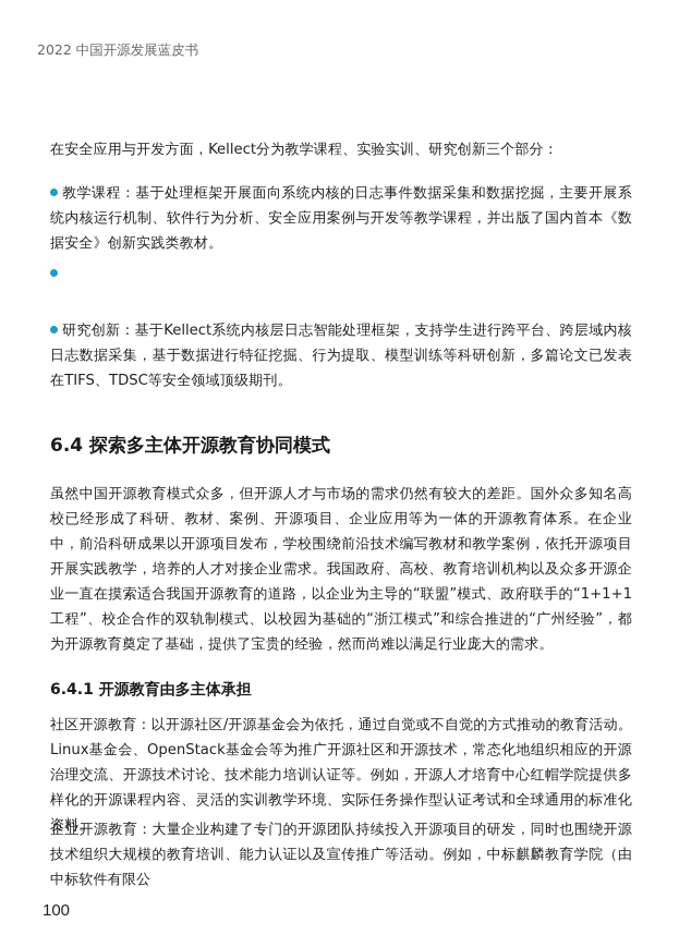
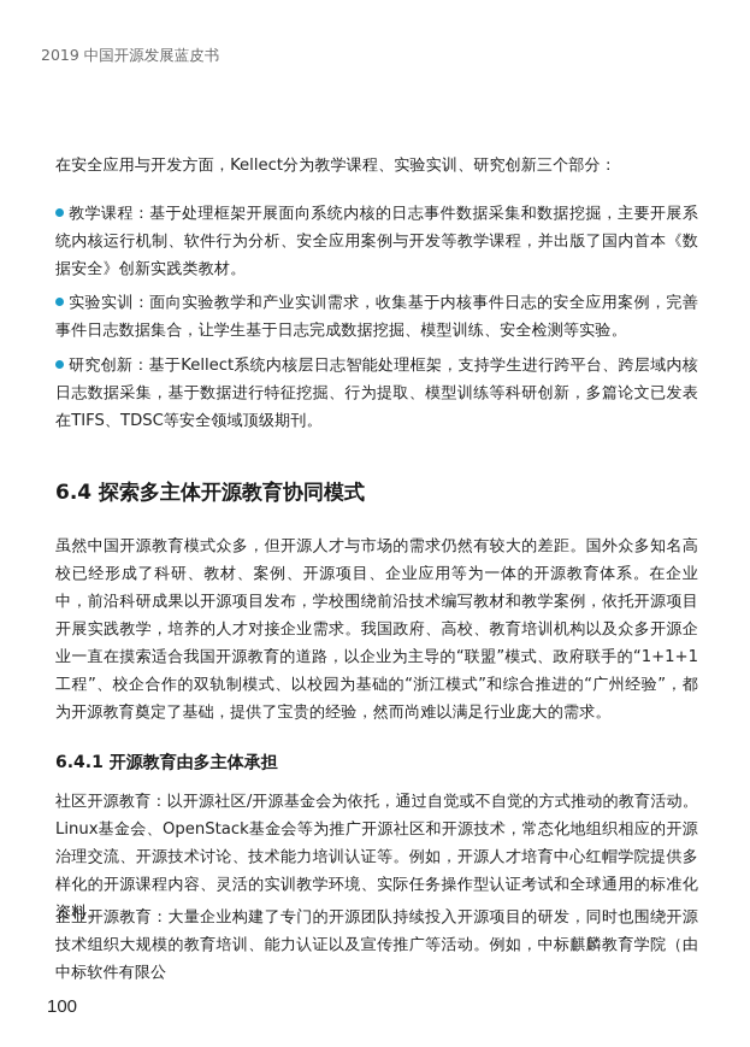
- 2022 中国开源发展蓝皮书
+ 2019 中国开源发展蓝皮书
  在安全应用与开发方面，Kellect分为教学课程、实验实训、研究创新三个部分：
  教学课程：基于处理框架开展面向系统内核的日志事件数据采集和数据挖掘，主要开展系统内核运行机制、软件行为分析、安全应用案例与开发等教学课程，并出版了国内首本《数据安全》创新实践类教材。
+ 实验实训：面向实验教学和产业实训需求，收集基于内核事件日志的安全应用案例，完善事件日志数据集合，让学生基于日志完成数据挖掘、模型训练、安全检测等实验。
  研究创新：基于Kellect系统内核层日志智能处理框架，支持学生进行跨平台、跨层域内核日志数据采集，基于数据进行特征挖掘、行为提取、模型训练等科研创新，多篇论文已发表在TIFS、TDSC等安全领域顶级期刊。
  6.4 探索多主体开源教育协同模式
  虽然中国开源教育模式众多，但开源人才与市场的需求仍然有较大的差距。国外众多知名高校已经形成了科研、教材、案例、开源项目、企业应用等为一体的开源教育体系。在企业中，前沿科研成果以开源项目发布，学校围绕前沿技术编写教材和教学案例，依托开源项目开展实践教学，培养的人才对接企业需求。我国政府、高校、教育培训机构以及众多开源企业一直在摸索适合我国开源教育的道路，以企业为主导的“联盟”模式、政府联手的“1+1+1工程”、校企合作的双轨制模式、以校园为基础的“浙江模式”和综合推进的“广州经验”，都为开源教育奠定了基础，提供了宝贵的经验，然而尚难以满足行业庞大的需求。
  6.4.1 开源教育由多主体承担
  社区开源教育：以开源社区/开源基金会为依托，通过自觉或不自觉的方式推动的教育活动。Linux基金会、OpenStack基金会等为推广开源社区和开源技术，常态化地组织相应的开源治理交流、开源技术讨论、技术能力培训认证等。例如，开源人才培育中心红帽学院提供多样化的开源课程内容、灵活的实训教学环境、实际任务操作型认证考试和全球通用的标准化资料。
  企业开源教育：大量企业构建了专门的开源团队持续投入开源项目的研发，同时也围绕开源技术组织大规模的教育培训、能力认证以及宣传推广等活动。例如，中标麒麟教育学院（由中标软件有限公
  100
